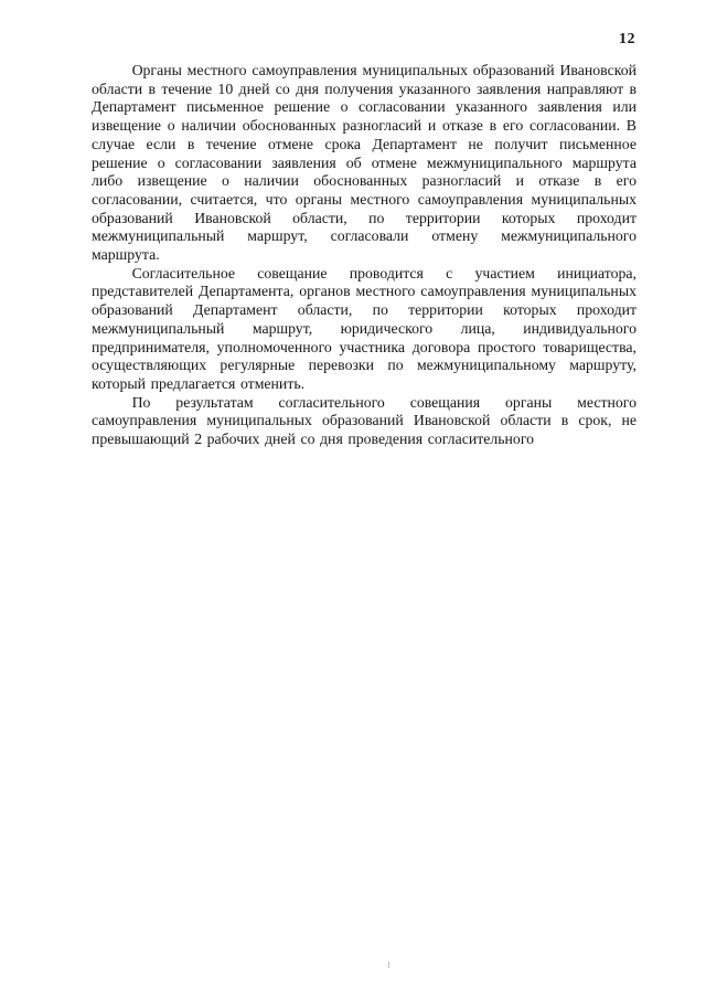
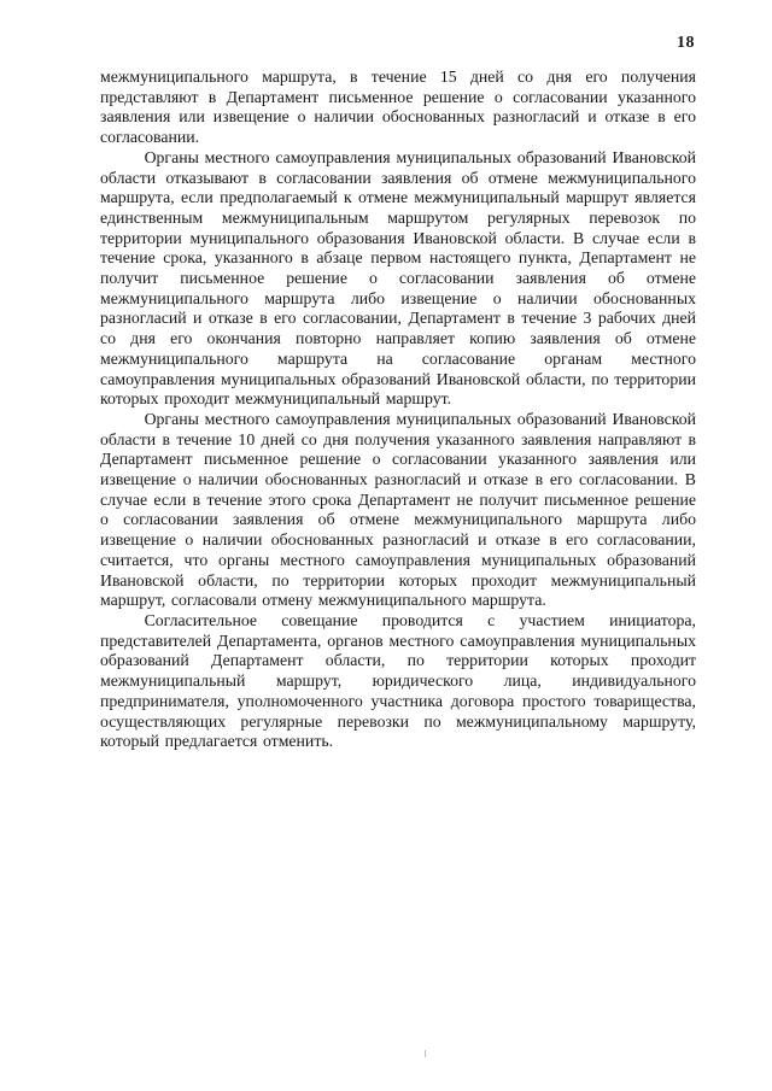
- 12
+ 18
+ межмуниципального маршрута, в течение 15 дней со дня его получения представляют в Департамент письменное решение о согласовании указанного заявления или извещение о наличии обоснованных разногласий и отказе в его согласовании.
+ Органы местного самоуправления муниципальных образований Ивановской области отказывают в согласовании заявления об отмене межмуниципального маршрута, если предполагаемый к отмене межмуниципальный маршрут является единственным межмуниципальным маршрутом регулярных перевозок по территории муниципального образования Ивановской области. В случае если в течение срока, указанного в абзаце первом настоящего пункта, Департамент не получит письменное решение о согласовании заявления об отмене межмуниципального маршрута либо извещение о наличии обоснованных разногласий и отказе в его согласовании, Департамент в течение 3 рабочих дней со дня его окончания повторно направляет копию заявления об отмене межмуниципального маршрута на согласование органам местного самоуправления муниципальных образований Ивановской области, по территории которых проходит межмуниципальный маршрут.
- Органы местного самоуправления муниципальных образований Ивановской области в течение 10 дней со дня получения указанного заявления направляют в Департамент письменное решение о согласовании указанного заявления или извещение о наличии обоснованных разногласий и отказе в его согласовании. В случае если в течение отмене срока Департамент не получит письменное решение о согласовании заявления об отмене межмуниципального маршрута либо извещение о наличии обоснованных разногласий и отказе в его согласовании, считается, что органы местного самоуправления муниципальных образований Ивановской области, по территории которых проходит межмуниципальный маршрут, согласовали отмену межмуниципального маршрута.
+ Органы местного самоуправления муниципальных образований Ивановской области в течение 10 дней со дня получения указанного заявления направляют в Департамент письменное решение о согласовании указанного заявления или извещение о наличии обоснованных разногласий и отказе в его согласовании. В случае если в течение этого срока Департамент не получит письменное решение о согласовании заявления об отмене межмуниципального маршрута либо извещение о наличии обоснованных разногласий и отказе в его согласовании, считается, что органы местного самоуправления муниципальных образований Ивановской области, по территории которых проходит межмуниципальный маршрут, согласовали отмену межмуниципального маршрута.
  Согласительное совещание проводится с участием инициатора, представителей Департамента, органов местного самоуправления муниципальных образований Департамент области, по территории которых проходит межмуниципальный маршрут, юридического лица, индивидуального предпринимателя, уполномоченного участника договора простого товарищества, осуществляющих регулярные перевозки по межмуниципальному маршруту, который предлагается отменить.
- По результатам согласительного совещания органы местного самоуправления муниципальных образований Ивановской области в срок, не превышающий 2 рабочих дней со дня проведения согласительного
